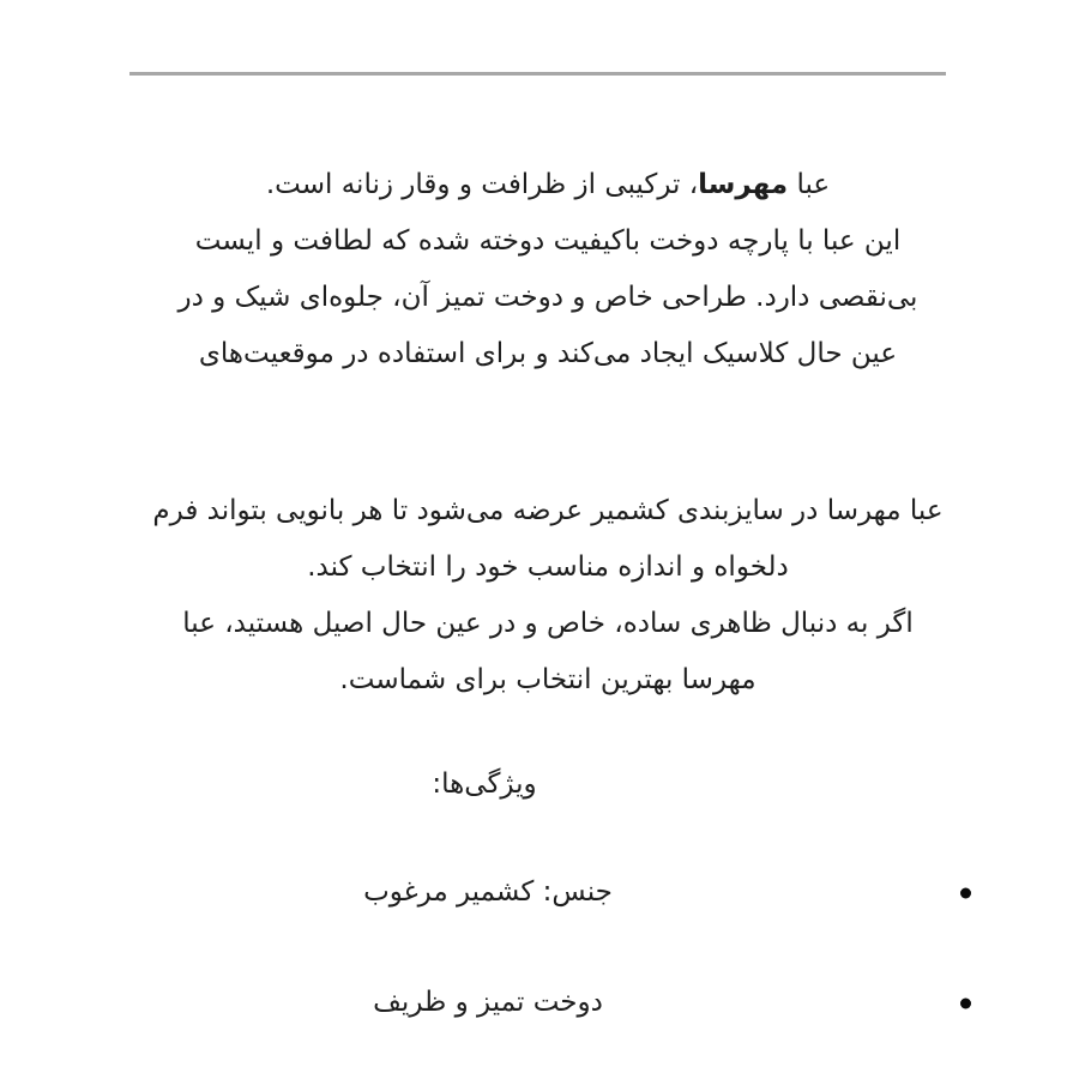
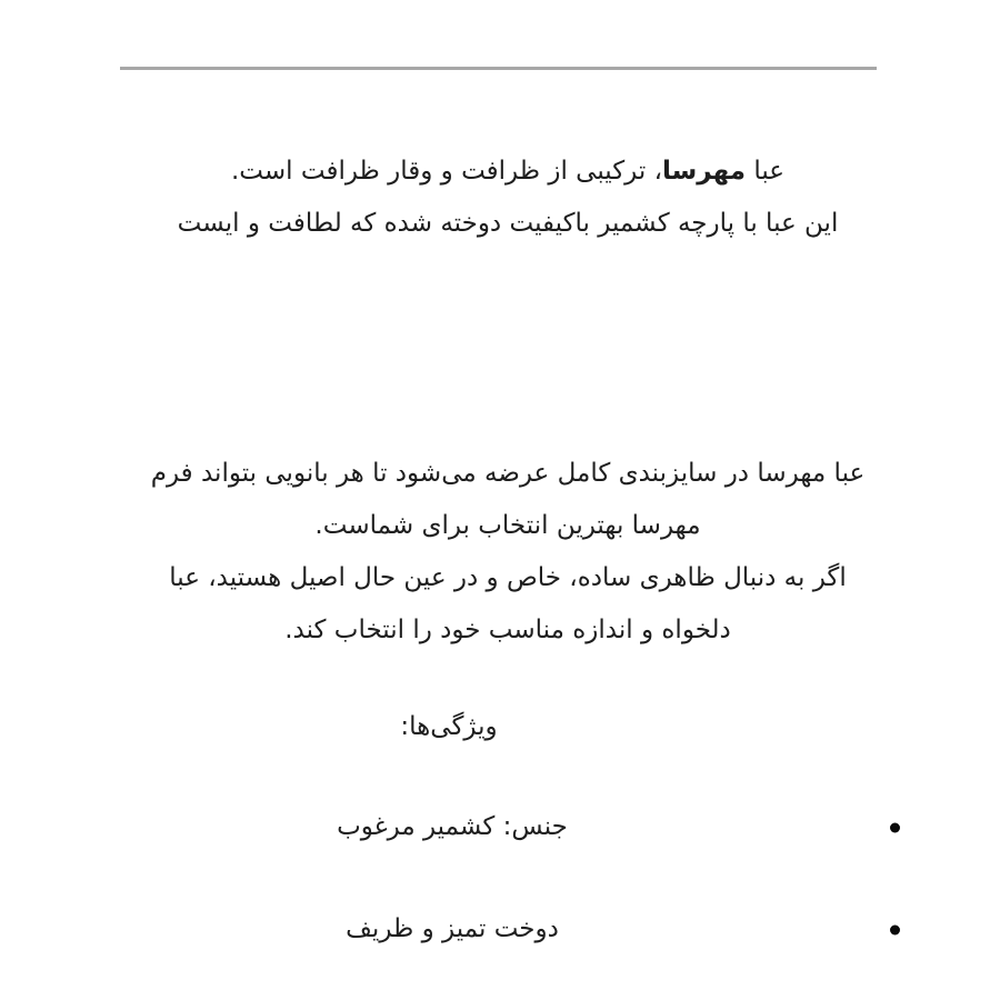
- عبا مهرسا، ترکیبی از ظرافت و وقار زنانه است.
+ عبا مهرسا، ترکیبی از ظرافت و وقار ظرافت است.
- این عبا با پارچه دوخت باکیفیت دوخته شده که لطافت و ایست
+ این عبا با پارچه کشمیر باکیفیت دوخته شده که لطافت و ایست
- بی‌نقصی دارد. طراحی خاص و دوخت تمیز آن، جلوه‌ای شیک و در
- عین حال کلاسیک ایجاد می‌کند و برای استفاده در موقعیت‌های
- عبا مهرسا در سایزبندی کشمیر عرضه می‌شود تا هر بانویی بتواند فرم
+ عبا مهرسا در سایزبندی کامل عرضه می‌شود تا هر بانویی بتواند فرم
- دلخواه و اندازه مناسب خود را انتخاب کند.
+ مهرسا بهترین انتخاب برای شماست.
  اگر به دنبال ظاهری ساده، خاص و در عین حال اصیل هستید، عبا
- مهرسا بهترین انتخاب برای شماست.
+ دلخواه و اندازه مناسب خود را انتخاب کند.
  ویژگی‌ها:
  جنس: کشمیر مرغوب
  دوخت تمیز و ظریف
